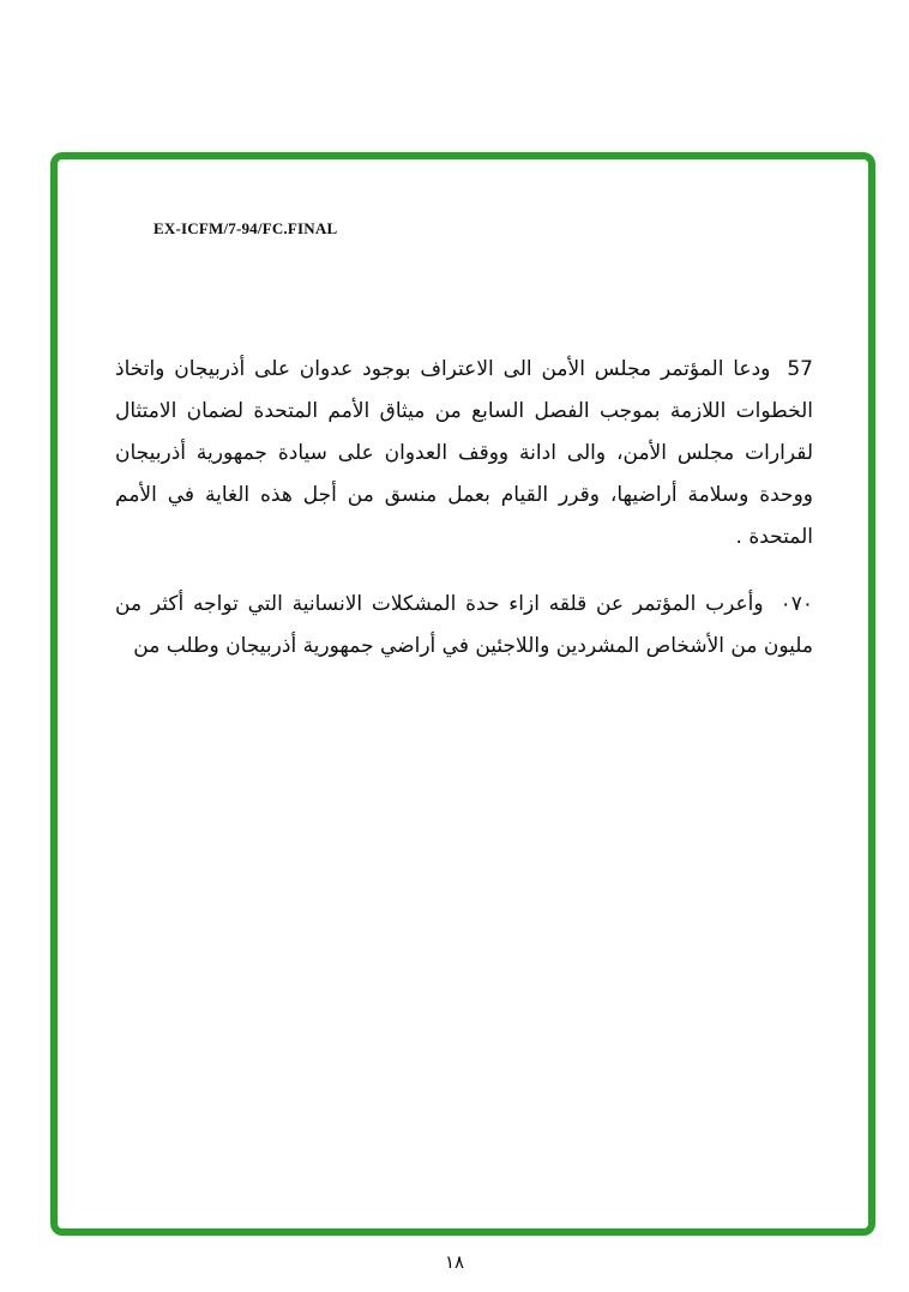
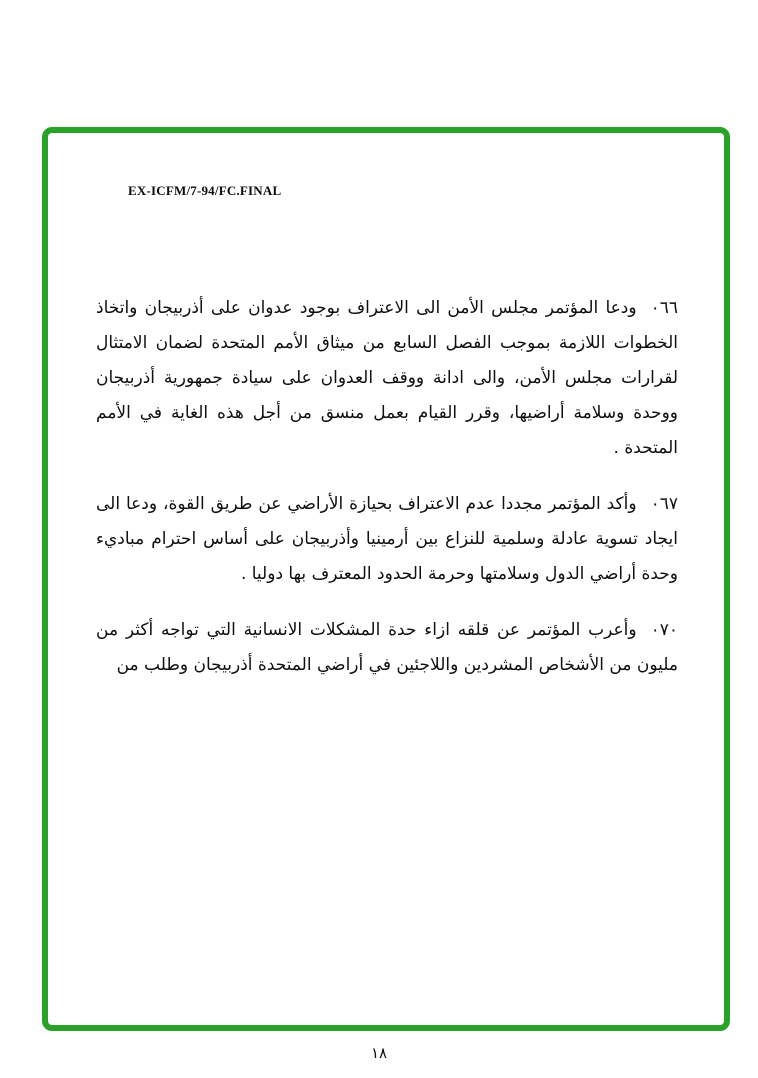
  EX-ICFM/7-94/FC.FINAL
- 57ودعا المؤتمر مجلس الأمن الى الاعتراف بوجود عدوان على أذربيجان واتخاذ الخطوات اللازمة بموجب الفصل السابع من ميثاق الأمم المتحدة لضمان الامتثال لقرارات مجلس الأمن، والى ادانة ووقف العدوان على سيادة جمهورية أذربيجان ووحدة وسلامة أراضيها، وقرر القيام بعمل منسق من أجل هذه الغاية في الأمم المتحدة .
+ ٠٦٦ودعا المؤتمر مجلس الأمن الى الاعتراف بوجود عدوان على أذربيجان واتخاذ الخطوات اللازمة بموجب الفصل السابع من ميثاق الأمم المتحدة لضمان الامتثال لقرارات مجلس الأمن، والى ادانة ووقف العدوان على سيادة جمهورية أذربيجان ووحدة وسلامة أراضيها، وقرر القيام بعمل منسق من أجل هذه الغاية في الأمم المتحدة .
+ ٠٦٧وأكد المؤتمر مجددا عدم الاعتراف بحيازة الأراضي عن طريق القوة، ودعا الى ايجاد تسوية عادلة وسلمية للنزاع بين أرمينيا وأذربيجان على أساس احترام مباديء وحدة أراضي الدول وسلامتها وحرمة الحدود المعترف بها دوليا .
- ٠٧٠وأعرب المؤتمر عن قلقه ازاء حدة المشكلات الانسانية التي تواجه أكثر من مليون من الأشخاص المشردين واللاجئين في أراضي جمهورية أذربيجان وطلب من
+ ٠٧٠وأعرب المؤتمر عن قلقه ازاء حدة المشكلات الانسانية التي تواجه أكثر من مليون من الأشخاص المشردين واللاجئين في أراضي المتحدة أذربيجان وطلب من
  ١٨
